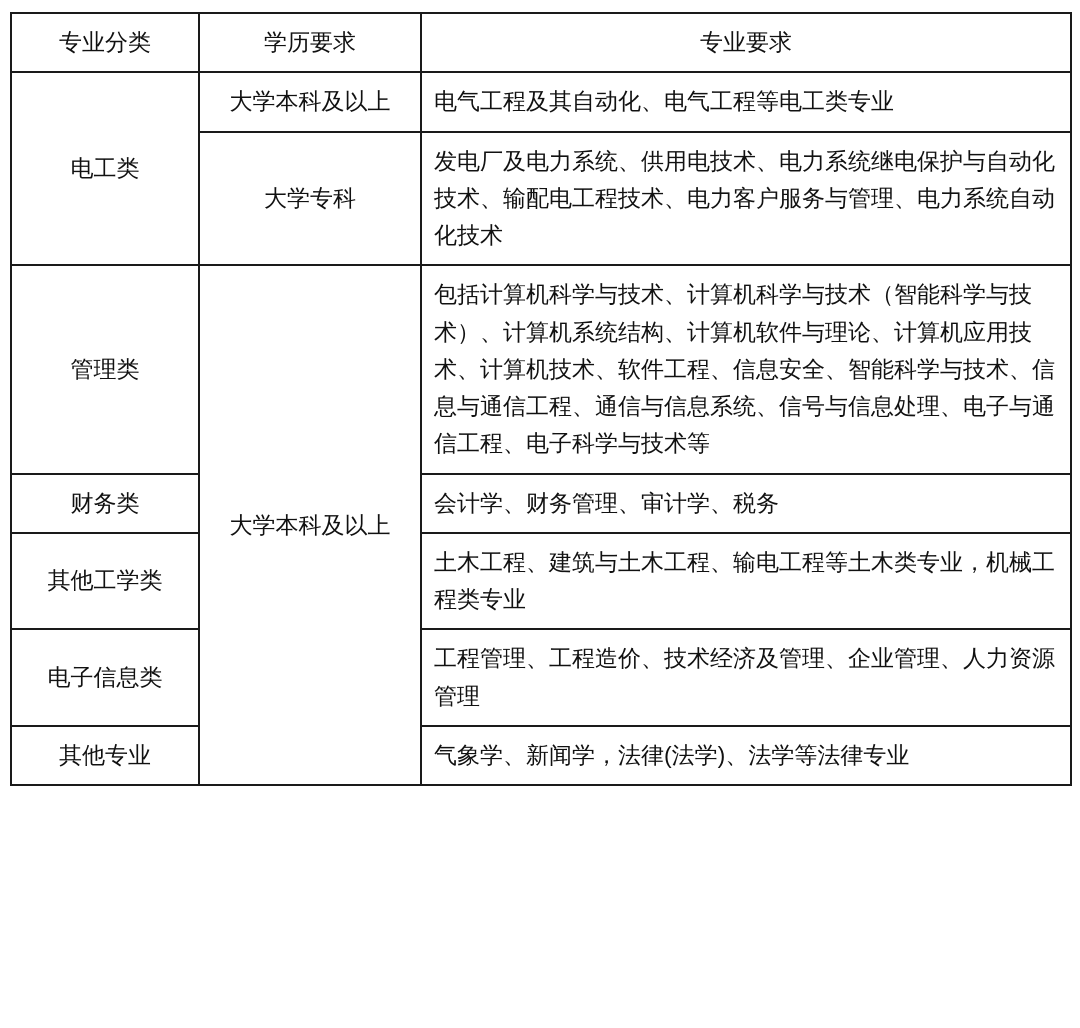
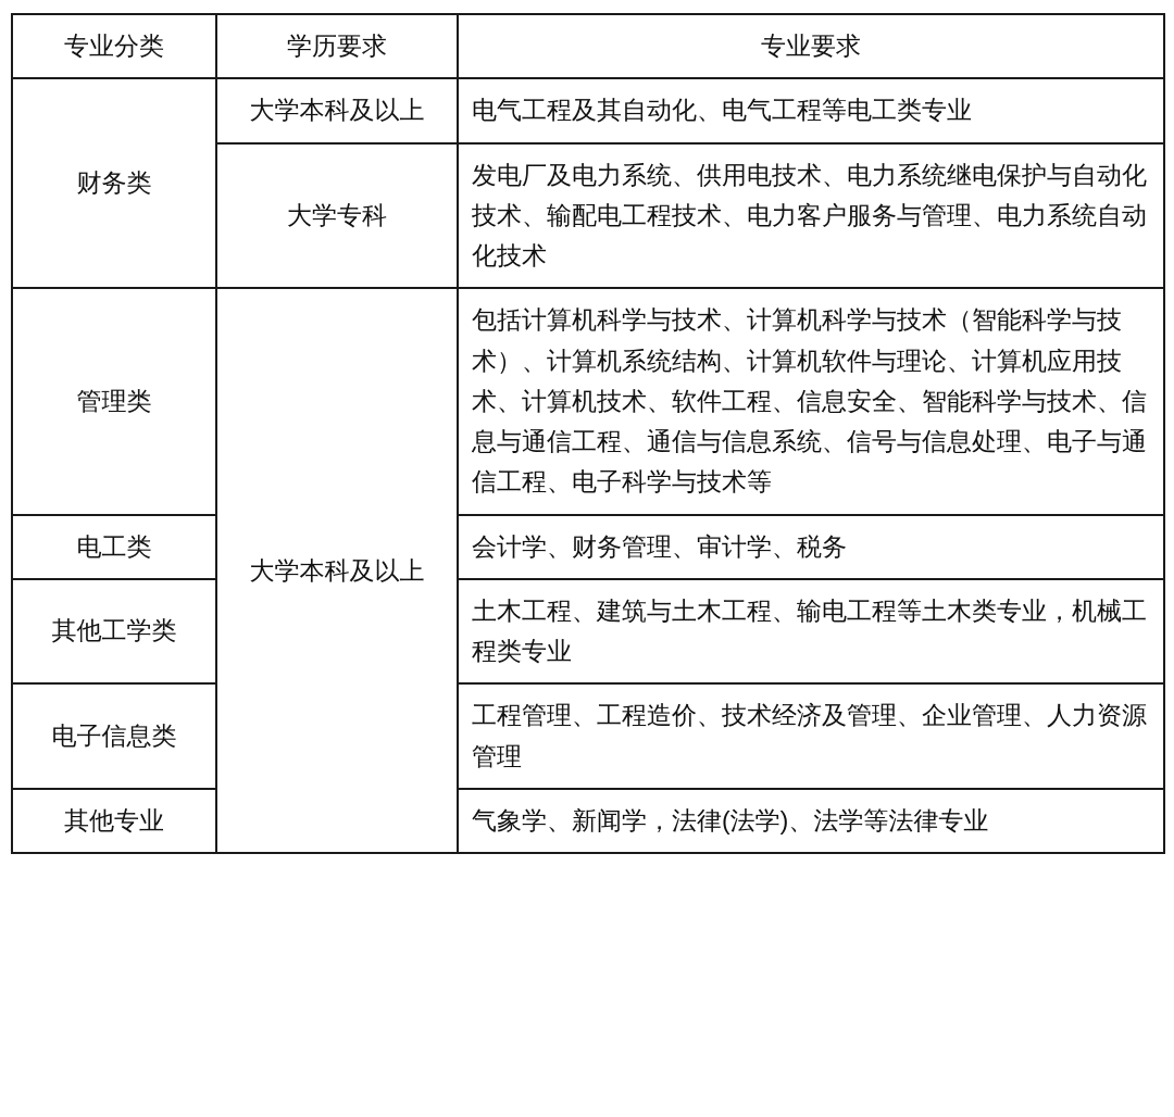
  专业分类	学历要求	专业要求
- 电工类	大学本科及以上	电气工程及其自动化、电气工程等电工类专业
+ 财务类	大学本科及以上	电气工程及其自动化、电气工程等电工类专业
  大学专科	发电厂及电力系统、供用电技术、电力系统继电保护与自动化技术、输配电工程技术、电力客户服务与管理、电力系统自动化技术
  管理类	大学本科及以上	包括计算机科学与技术、计算机科学与技术（智能科学与技术）、计算机系统结构、计算机软件与理论、计算机应用技术、计算机技术、软件工程、信息安全、智能科学与技术、信息与通信工程、通信与信息系统、信号与信息处理、电子与通信工程、电子科学与技术等
- 财务类	会计学、财务管理、审计学、税务
+ 电工类	会计学、财务管理、审计学、税务
  其他工学类	土木工程、建筑与土木工程、输电工程等土木类专业，机械工程类专业
  电子信息类	工程管理、工程造价、技术经济及管理、企业管理、人力资源管理
  其他专业	气象学、新闻学，法律(法学)、法学等法律专业
